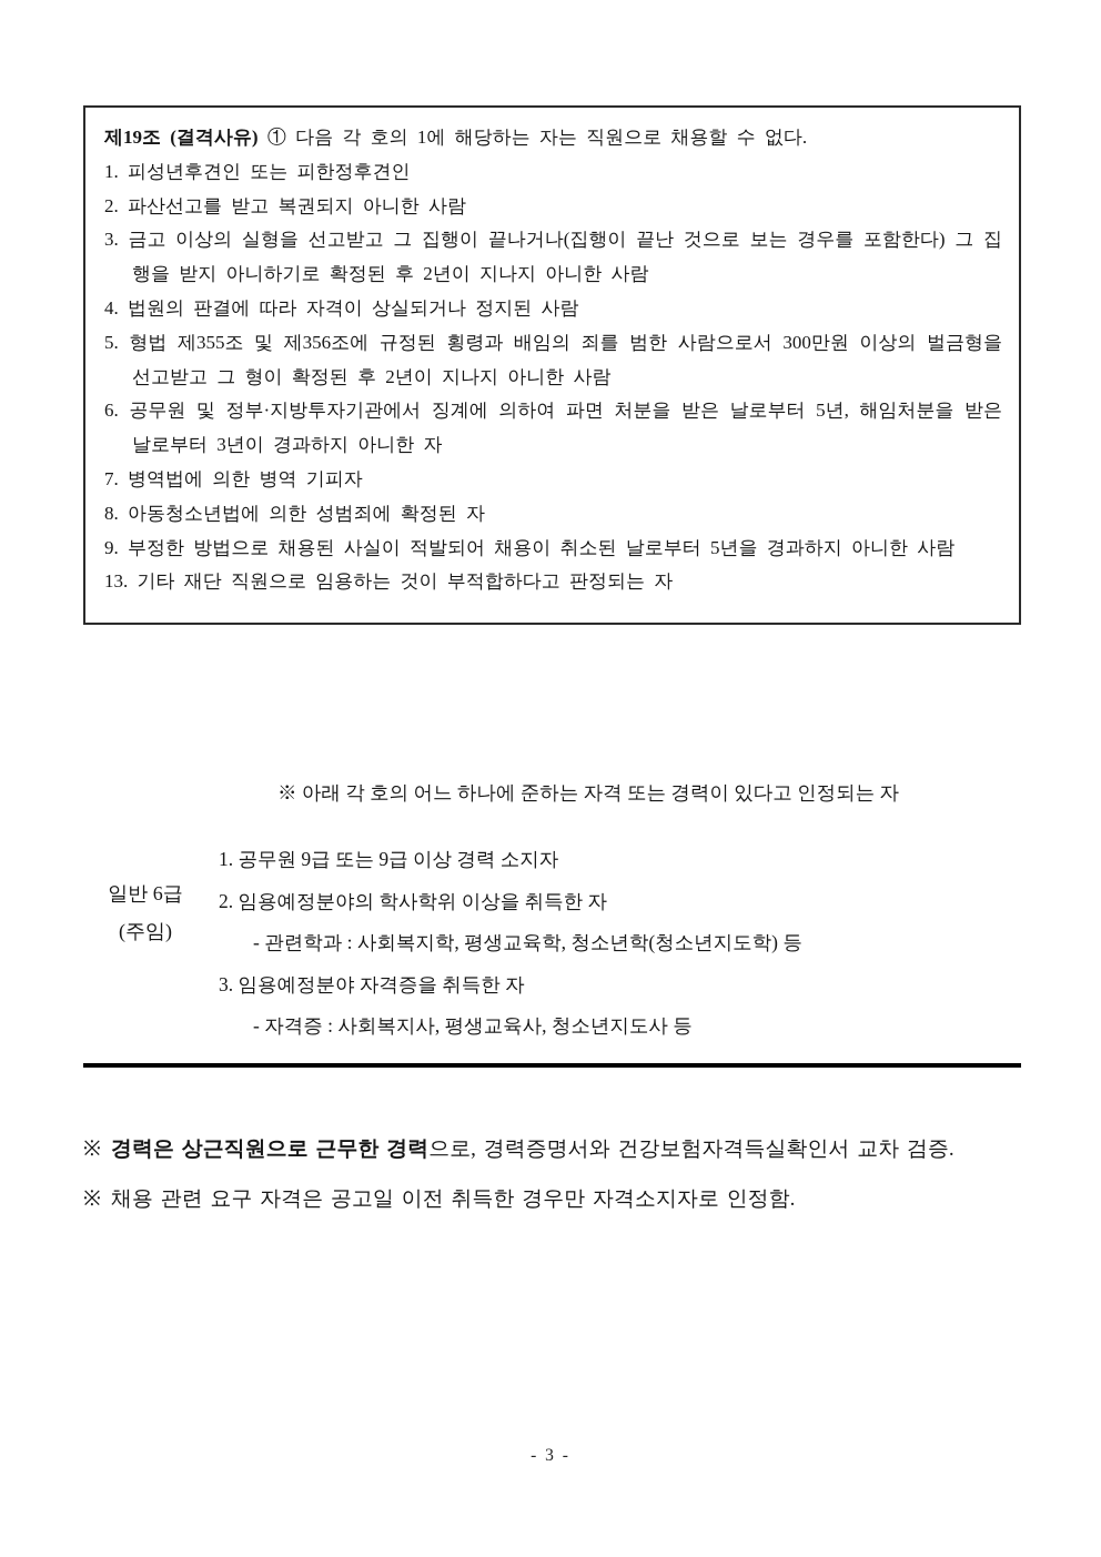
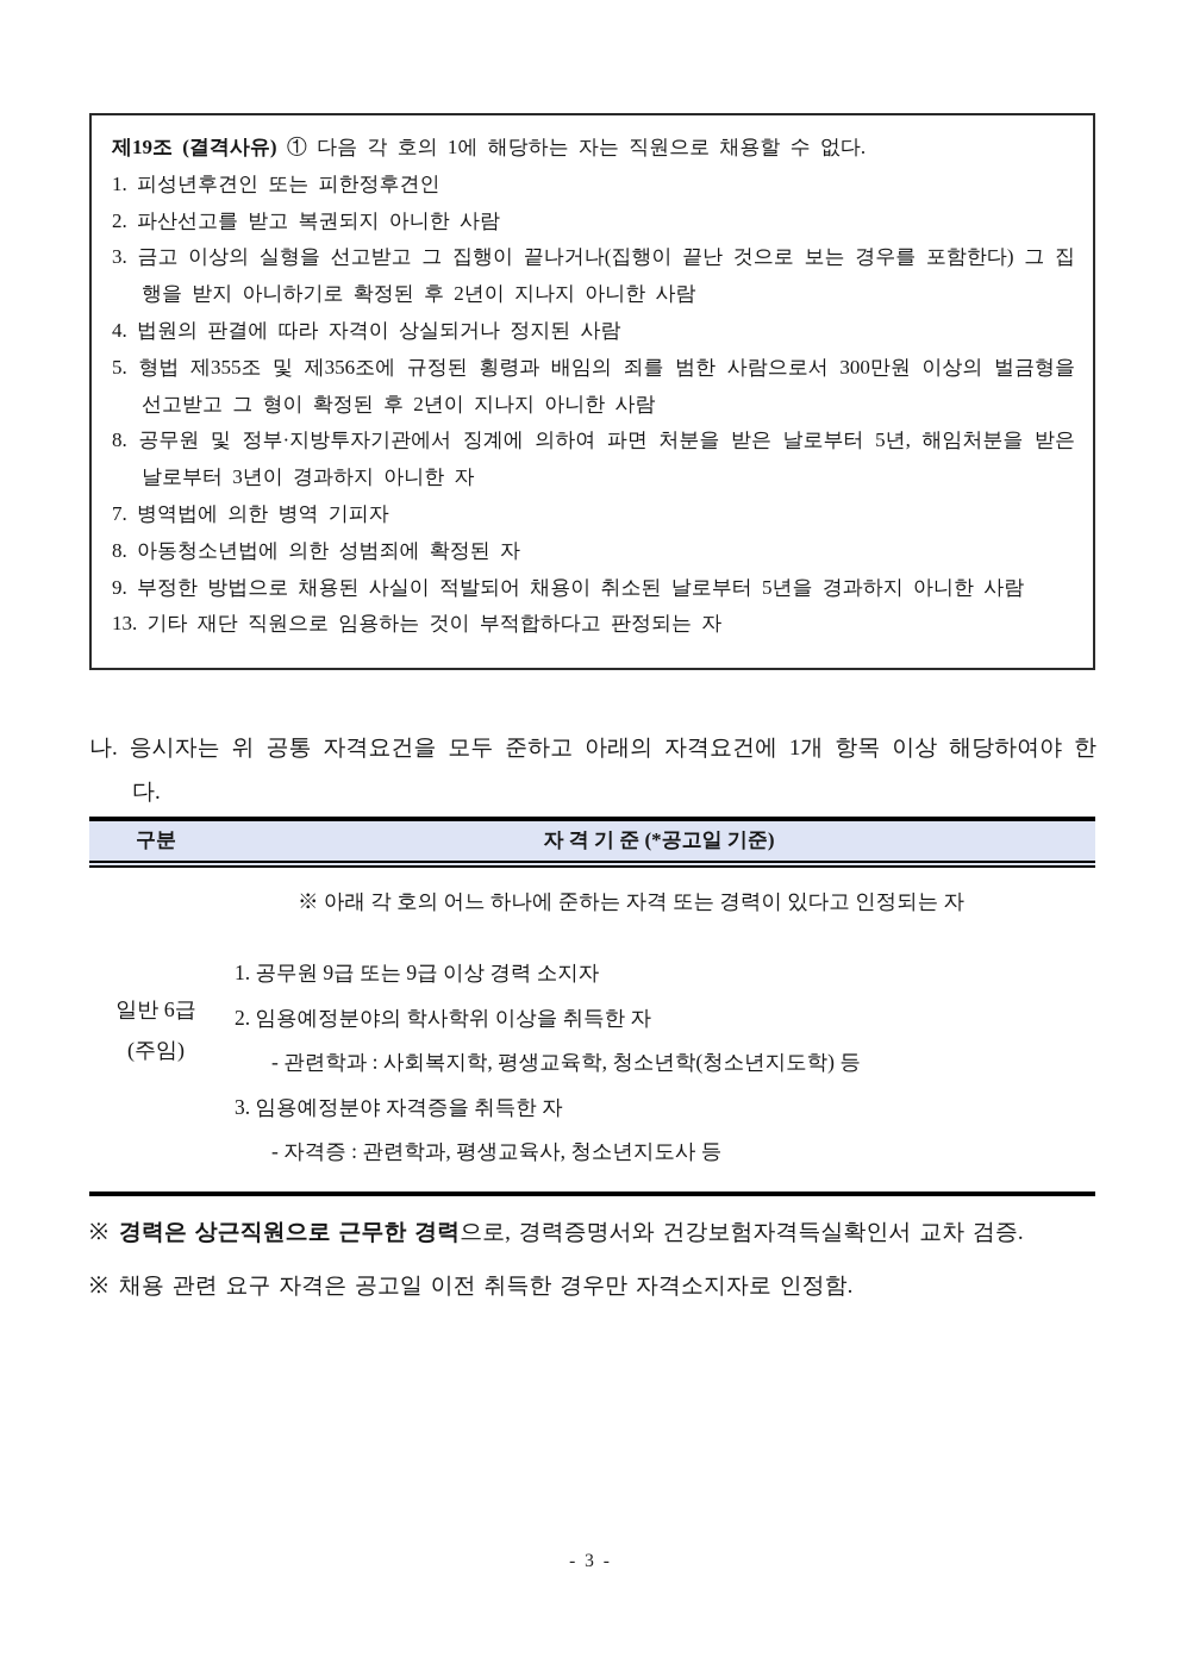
  제19조 (결격사유) ① 다음 각 호의 1에 해당하는 자는 직원으로 채용할 수 없다.
  1. 피성년후견인 또는 피한정후견인
  2. 파산선고를 받고 복권되지 아니한 사람
  3. 금고 이상의 실형을 선고받고 그 집행이 끝나거나(집행이 끝난 것으로 보는 경우를 포함한다) 그 집행을 받지 아니하기로 확정된 후 2년이 지나지 아니한 사람
  4. 법원의 판결에 따라 자격이 상실되거나 정지된 사람
  5. 형법 제355조 및 제356조에 규정된 횡령과 배임의 죄를 범한 사람으로서 300만원 이상의 벌금형을 선고받고 그 형이 확정된 후 2년이 지나지 아니한 사람
- 6. 공무원 및 정부·지방투자기관에서 징계에 의하여 파면 처분을 받은 날로부터 5년, 해임처분을 받은 날로부터 3년이 경과하지 아니한 자
+ 8. 공무원 및 정부·지방투자기관에서 징계에 의하여 파면 처분을 받은 날로부터 5년, 해임처분을 받은 날로부터 3년이 경과하지 아니한 자
  7. 병역법에 의한 병역 기피자
  8. 아동청소년법에 의한 성범죄에 확정된 자
  9. 부정한 방법으로 채용된 사실이 적발되어 채용이 취소된 날로부터 5년을 경과하지 아니한 사람
  13. 기타 재단 직원으로 임용하는 것이 부적합하다고 판정되는 자
+ 나. 응시자는 위 공통 자격요건을 모두 준하고 아래의 자격요건에 1개 항목 이상 해당하여야 한다.
+ 구분
+ 자 격 기 준 (*공고일 기준)
  일반 6급
  (주임)
  ※ 아래 각 호의 어느 하나에 준하는 자격 또는 경력이 있다고 인정되는 자
  1. 공무원 9급 또는 9급 이상 경력 소지자
  2. 임용예정분야의 학사학위 이상을 취득한 자
  - 관련학과 : 사회복지학, 평생교육학, 청소년학(청소년지도학) 등
  3. 임용예정분야 자격증을 취득한 자
- - 자격증 : 사회복지사, 평생교육사, 청소년지도사 등
+ - 자격증 : 관련학과, 평생교육사, 청소년지도사 등
  ※ 경력은 상근직원으로 근무한 경력으로, 경력증명서와 건강보험자격득실확인서 교차 검증.
  ※ 채용 관련 요구 자격은 공고일 이전 취득한 경우만 자격소지자로 인정함.
  - 3 -
